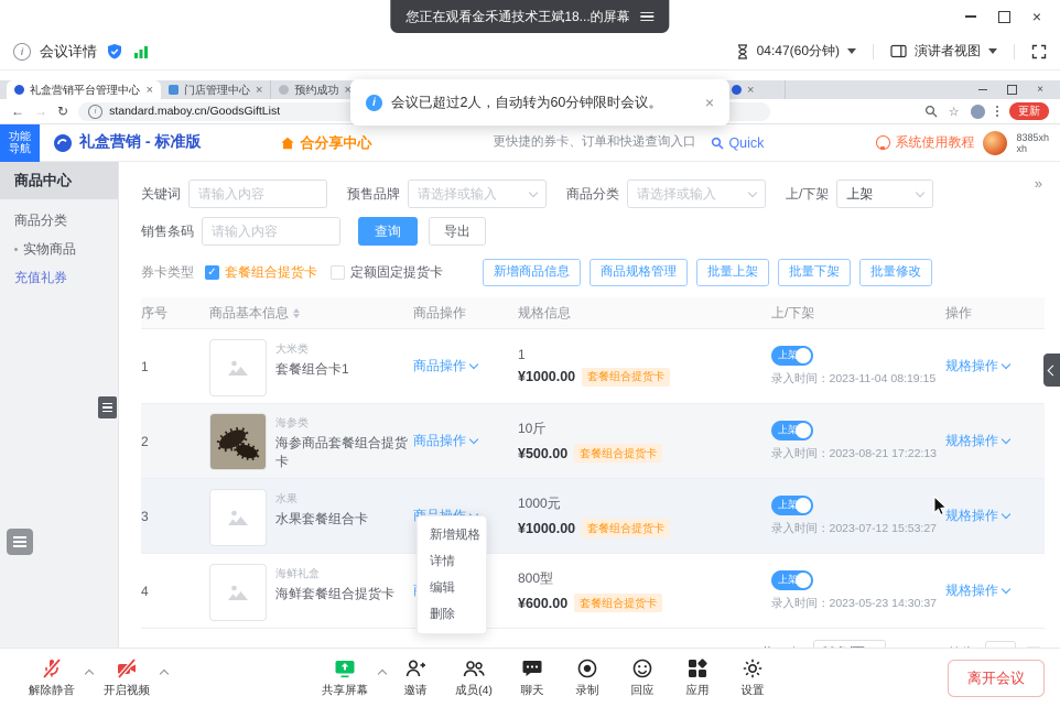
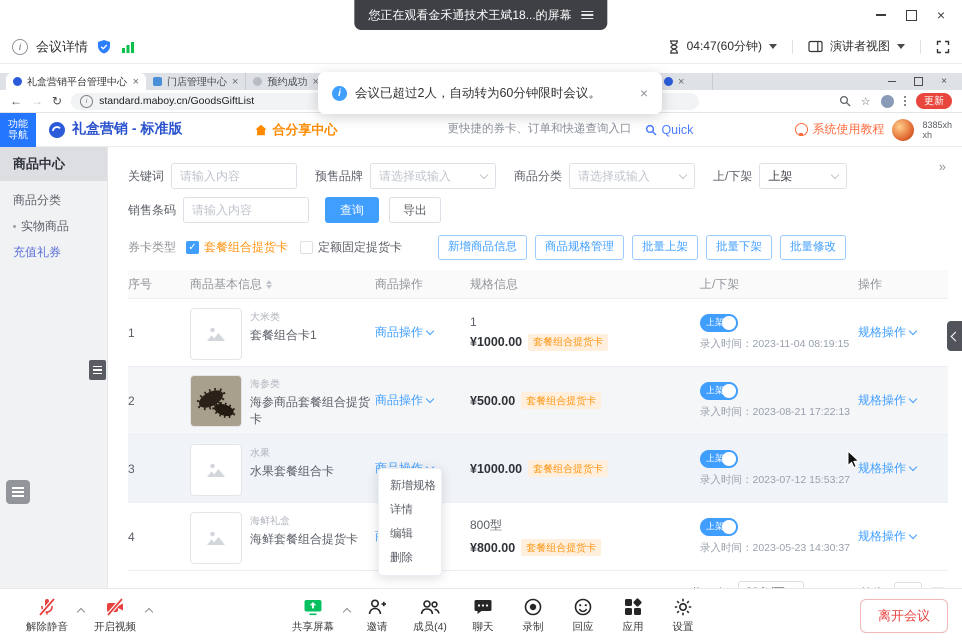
  您正在观看金禾通技术王斌18...的屏幕
  ×
  i
  会议详情
  04:47(60分钟)
  演讲者视图
  礼盒营销平台管理中心
  ×
  门店管理中心
  ×
  预约成功
  ×
  ×
  ×
  ←
  →
  ↻
  standard.maboy.cn/GoodsGiftList
  ☆
  更新
  功能导航
  礼盒营销 - 标准版
  合分享中心
  更快捷的券卡、订单和快递查询入口
  Quick
  系统使用教程
  8385xh
  xh
  商品中心
  商品分类
  实物商品
  充值礼券
  »
  关键词
  请输入内容
  预售品牌
  请选择或输入
  商品分类
  请选择或输入
  上/下架
  上架
  销售条码
  请输入内容
  查询
  导出
  券卡类型
  ✓
  套餐组合提货卡
  定额固定提货卡
  新增商品信息
  商品规格管理
  批量上架
  批量下架
  批量修改
  序号
  商品基本信息
  商品操作
  规格信息
  上/下架
  操作
  1
  大米类
  套餐组合卡1
  商品操作
  1
  ¥1000.00
  套餐组合提货卡
  上架
  录入时间：2023-11-04 08:19:15
  规格操作
  2
  海参类
  海参商品套餐组合提货卡
  商品操作
- 10斤
  ¥500.00
  套餐组合提货卡
  上架
  录入时间：2023-08-21 17:22:13
  规格操作
  3
  水果
  水果套餐组合卡
- 1000元
  ¥1000.00
  套餐组合提货卡
  上架
  录入时间：2023-07-12 15:53:27
  规格操作
  4
  海鲜礼盒
  海鲜套餐组合提货卡
  800型
- ¥600.00
+ ¥800.00
  套餐组合提货卡
  上架
  录入时间：2023-05-23 14:30:37
  规格操作
  新增规格
  详情
  编辑
  删除
  解除静音
  开启视频
  共享屏幕
  邀请
  成员(4)
  聊天
  录制
  回应
  应用
  设置
  离开会议
  i
  会议已超过2人，自动转为60分钟限时会议。
  ×
